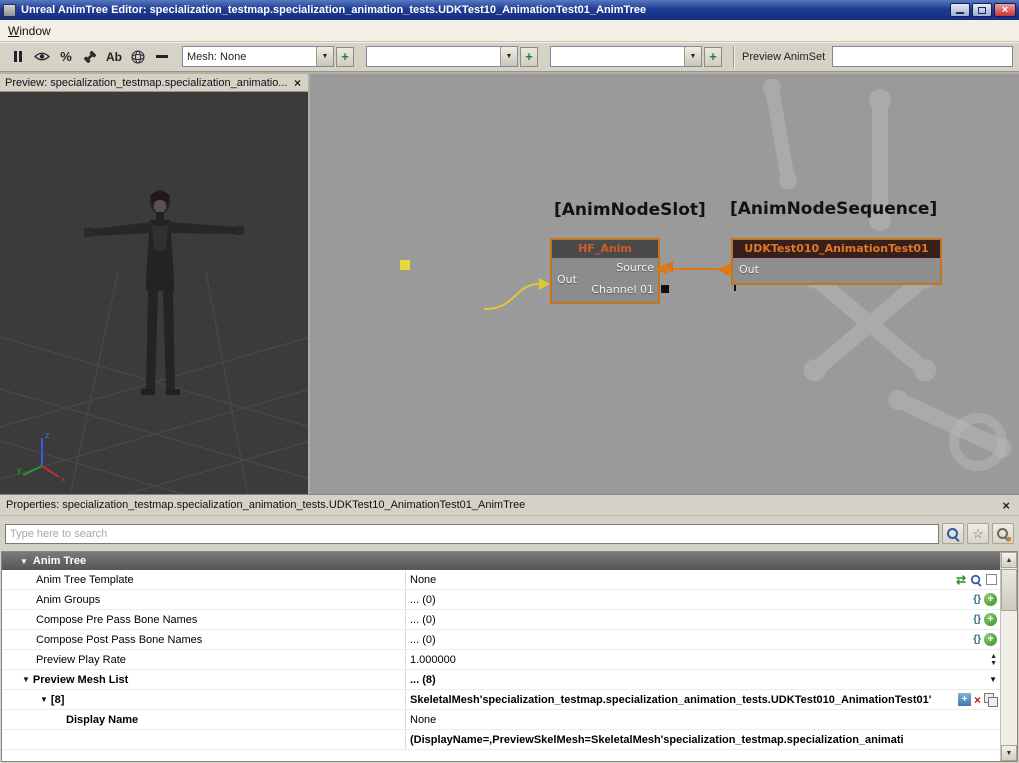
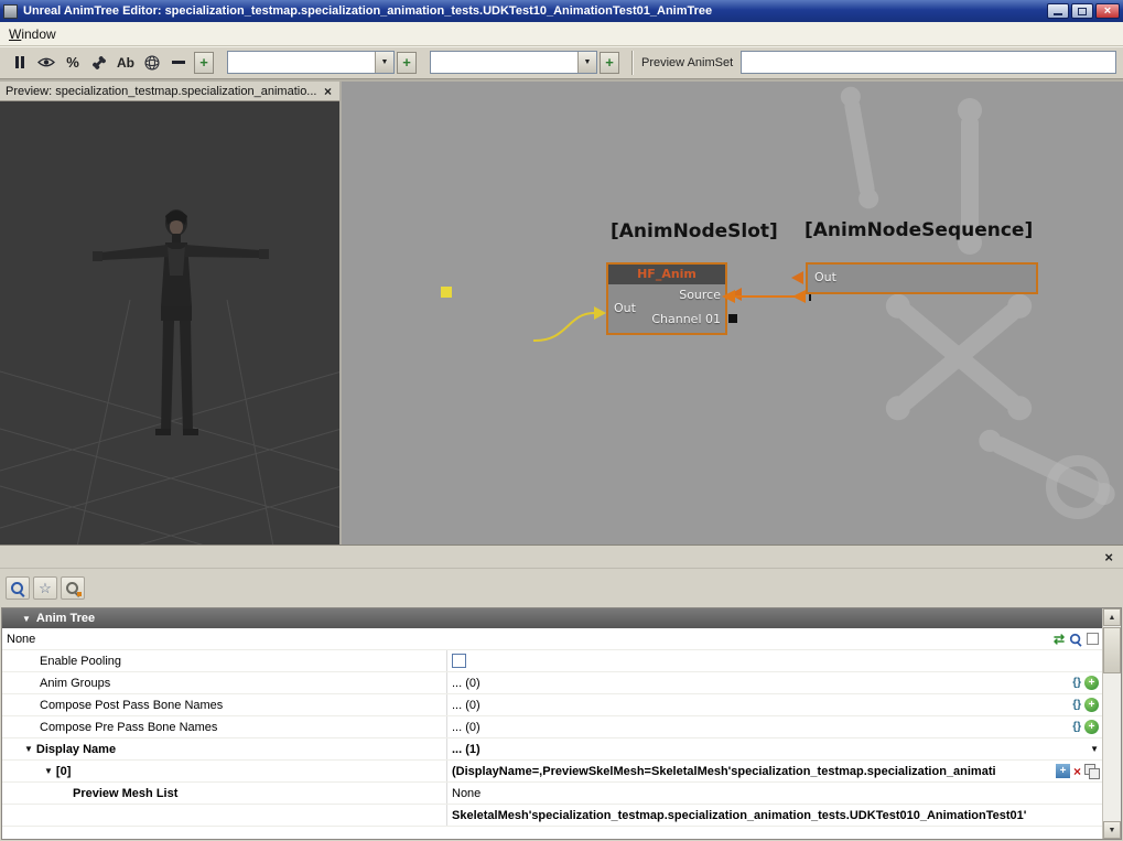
  Unreal AnimTree Editor: specialization_testmap.specialization_animation_tests.UDKTest10_AnimationTest01_AnimTree
  ×
  Window
  %
  Ab
- Mesh: None
  +
  +
  +
  Preview AnimSet
  Preview: specialization_testmap.specialization_animatio...
  ×
- z
- y
- x
  [AnimNodeSlot]
  [AnimNodeSequence]
  HF_Anim
  Out
  Source
  Channel 01
- UDKTest010_AnimationTest01
  Out
- Properties: specialization_testmap.specialization_animation_tests.UDKTest10_AnimationTest01_AnimTree
  ×
- Type here to search
  ☆
  ▼
  Anim Tree
- Anim Tree Template
  None
  ⇄
+ Enable Pooling
  Anim Groups
  ... (0)
  {}
  +
- Compose Pre Pass Bone Names
+ Compose Post Pass Bone Names
  ... (0)
  {}
  +
- Compose Post Pass Bone Names
+ Compose Pre Pass Bone Names
  ... (0)
  {}
  +
- Preview Play Rate
- 1.000000
  ▼
- Preview Mesh List
+ Display Name
- ... (8)
+ ... (1)
  ▼
  ▼
- [8]
+ [0]
- SkeletalMesh'specialization_testmap.specialization_animation_tests.UDKTest010_AnimationTest01'
+ (DisplayName=,PreviewSkelMesh=SkeletalMesh'specialization_testmap.specialization_animati
  +
  ×
- Display Name
+ Preview Mesh List
  None
- (DisplayName=,PreviewSkelMesh=SkeletalMesh'specialization_testmap.specialization_animati
+ SkeletalMesh'specialization_testmap.specialization_animation_tests.UDKTest010_AnimationTest01'
